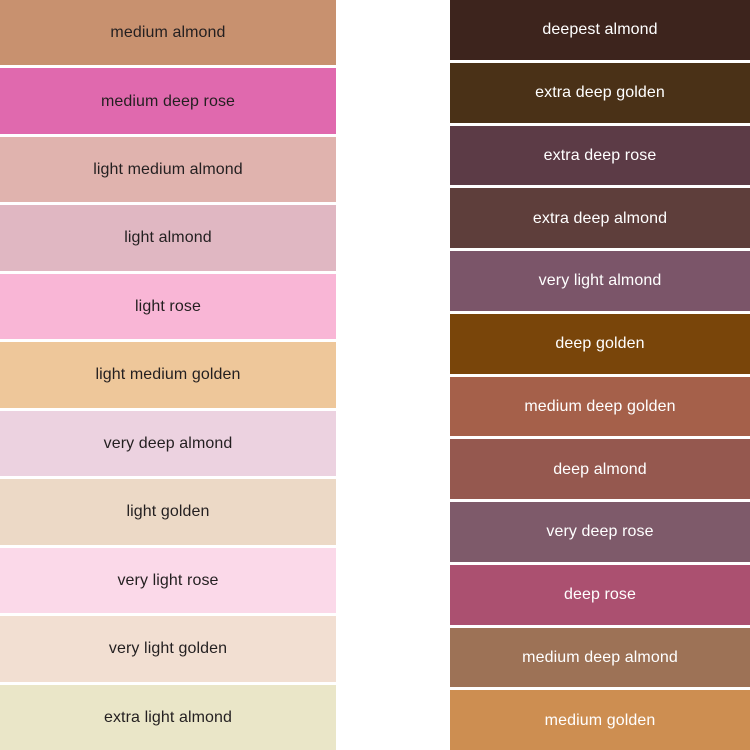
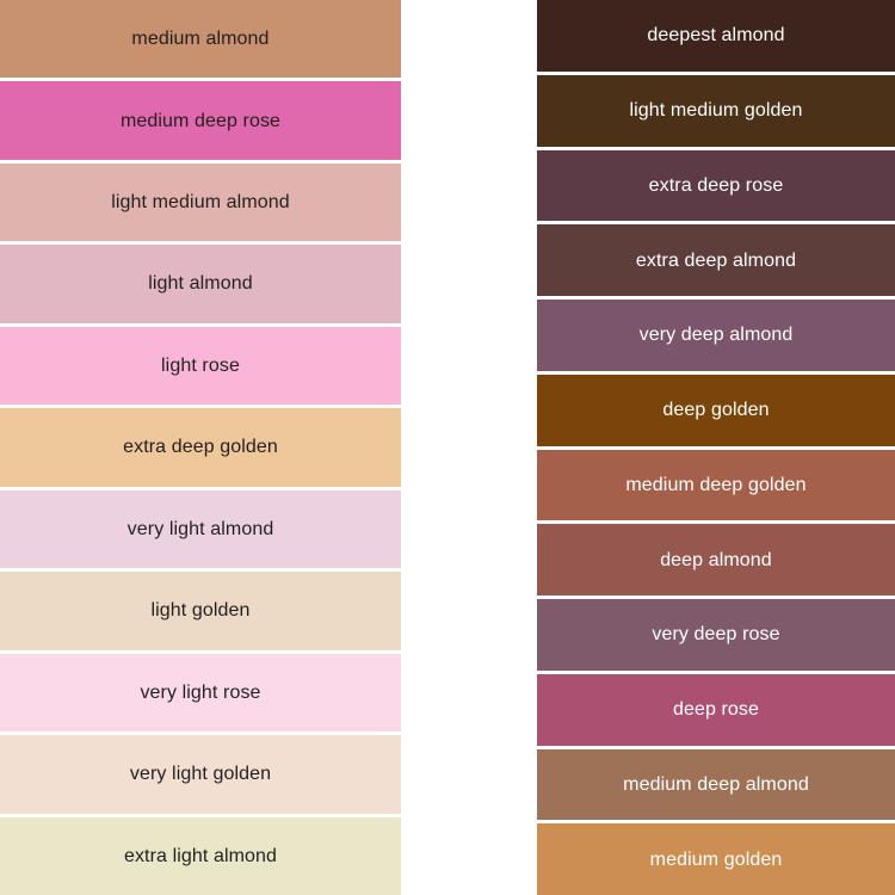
  medium almond
  medium deep rose
  light medium almond
  light almond
  light rose
- light medium golden
+ extra deep golden
- very deep almond
+ very light almond
  light golden
  very light rose
  very light golden
  extra light almond
  deepest almond
- extra deep golden
+ light medium golden
  extra deep rose
  extra deep almond
- very light almond
+ very deep almond
  deep golden
  medium deep golden
  deep almond
  very deep rose
  deep rose
  medium deep almond
  medium golden
